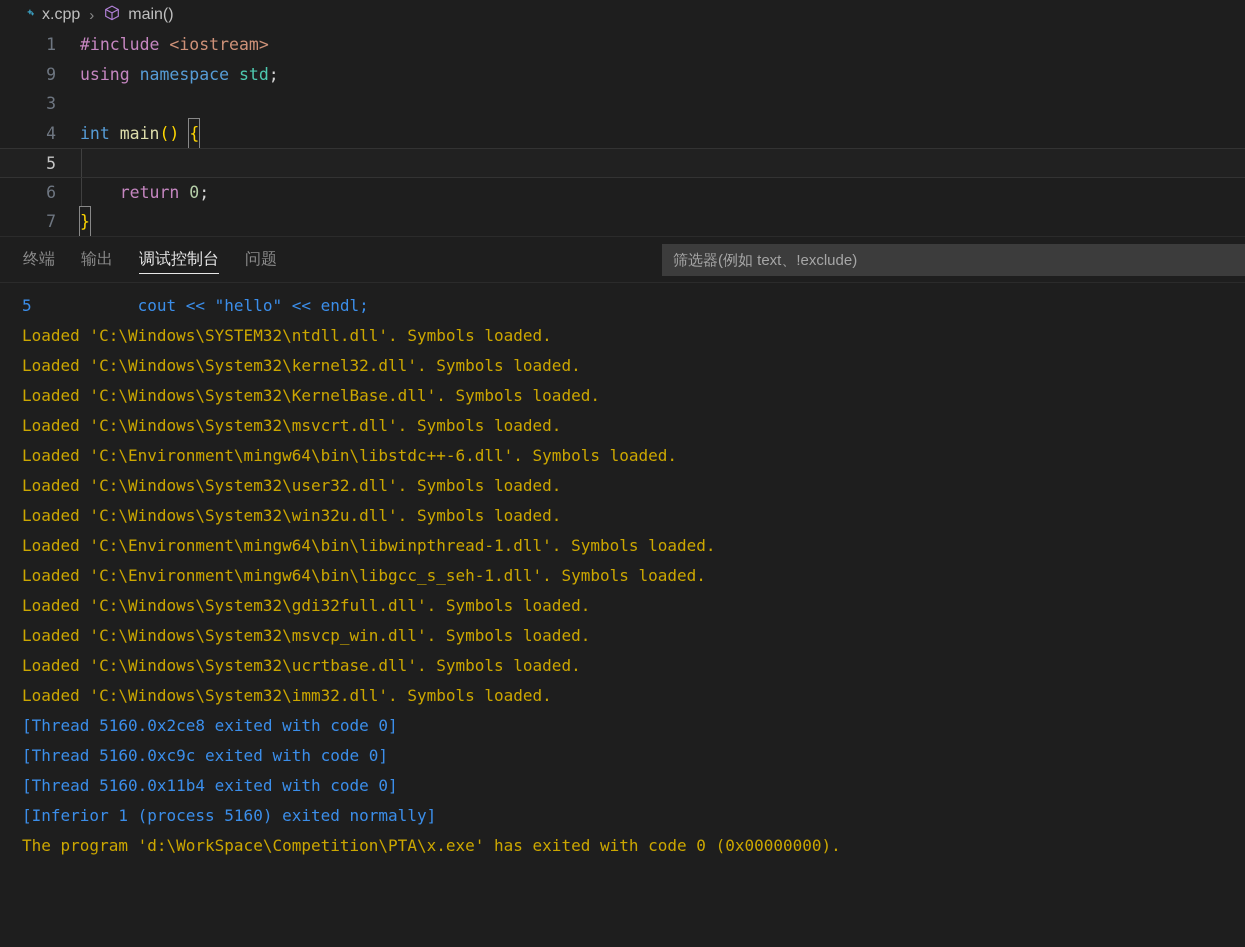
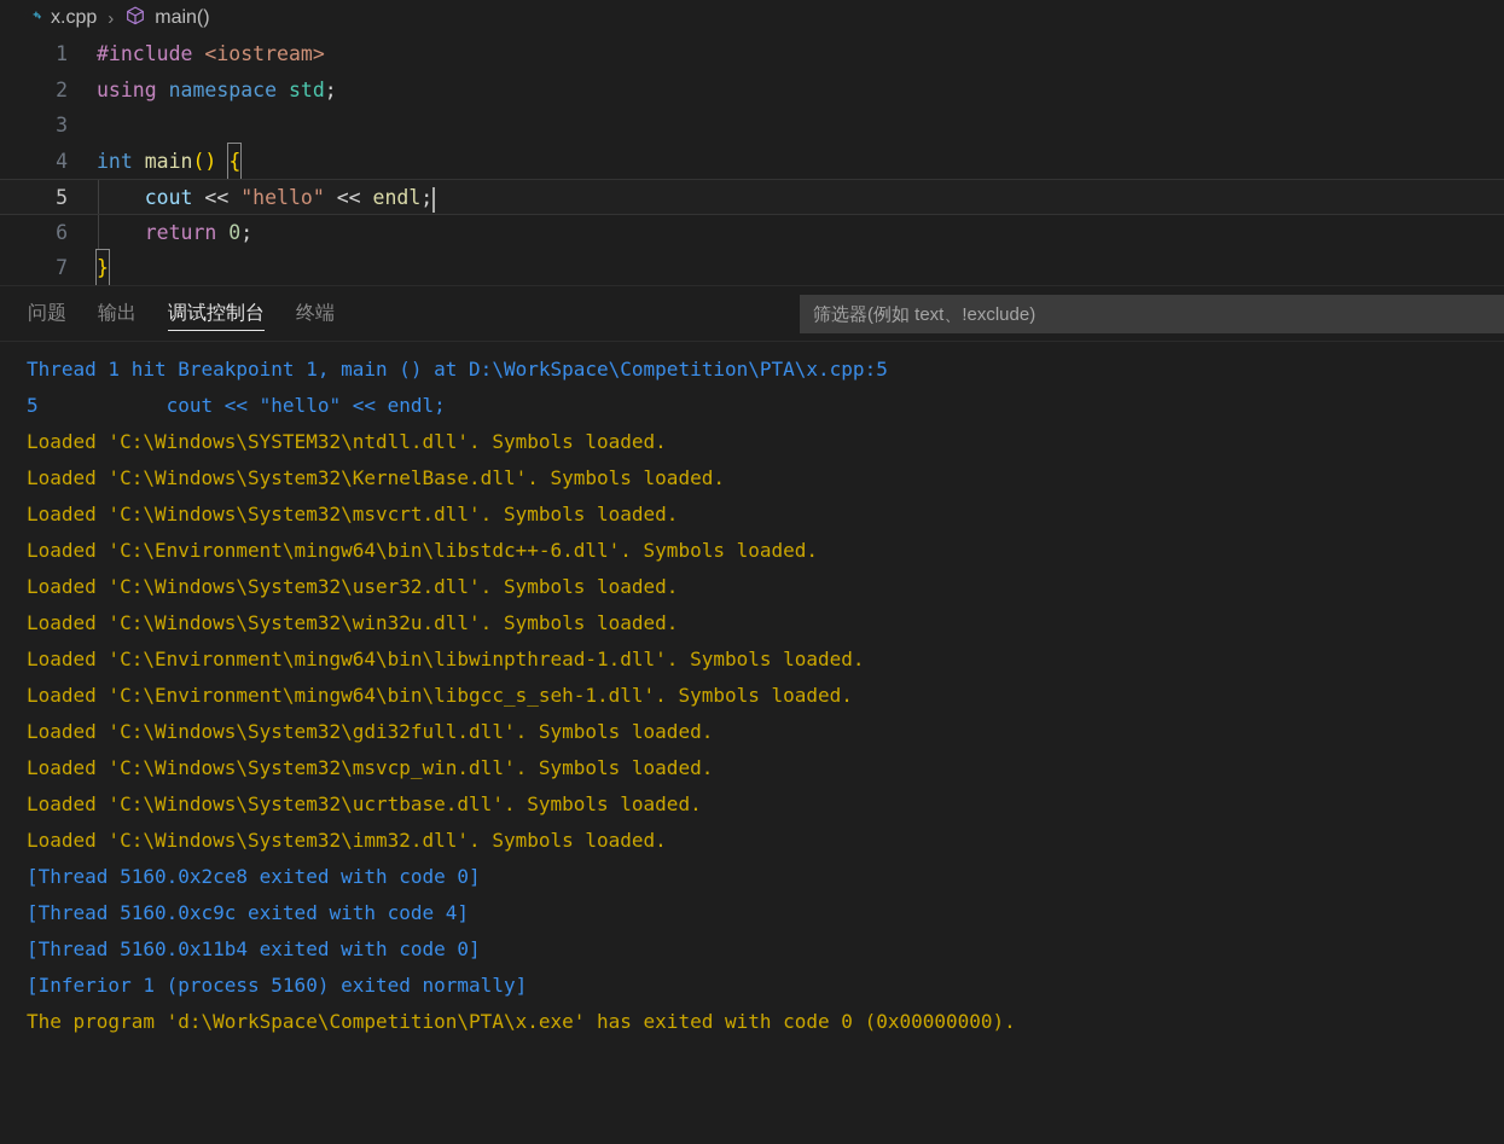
  x.cpp
  ›
  main()
  1
  #include <iostream>
- 9
+ 2
  using namespace std;
  3
  4
  int main() {
  5
+ cout << "hello" << endl;
  6
  return 0;
  7
  }
- 终端
+ 问题
  输出
  调试控制台
- 问题
+ 终端
  筛选器(例如 text、!exclude)
+ Thread 1 hit Breakpoint 1, main () at D:\WorkSpace\Competition\PTA\x.cpp:5
  5 cout << "hello" << endl;
  Loaded 'C:\Windows\SYSTEM32\ntdll.dll'. Symbols loaded.
- Loaded 'C:\Windows\System32\kernel32.dll'. Symbols loaded.
  Loaded 'C:\Windows\System32\KernelBase.dll'. Symbols loaded.
  Loaded 'C:\Windows\System32\msvcrt.dll'. Symbols loaded.
  Loaded 'C:\Environment\mingw64\bin\libstdc++-6.dll'. Symbols loaded.
  Loaded 'C:\Windows\System32\user32.dll'. Symbols loaded.
  Loaded 'C:\Windows\System32\win32u.dll'. Symbols loaded.
  Loaded 'C:\Environment\mingw64\bin\libwinpthread-1.dll'. Symbols loaded.
  Loaded 'C:\Environment\mingw64\bin\libgcc_s_seh-1.dll'. Symbols loaded.
  Loaded 'C:\Windows\System32\gdi32full.dll'. Symbols loaded.
  Loaded 'C:\Windows\System32\msvcp_win.dll'. Symbols loaded.
  Loaded 'C:\Windows\System32\ucrtbase.dll'. Symbols loaded.
  Loaded 'C:\Windows\System32\imm32.dll'. Symbols loaded.
  [Thread 5160.0x2ce8 exited with code 0]
- [Thread 5160.0xc9c exited with code 0]
+ [Thread 5160.0xc9c exited with code 4]
  [Thread 5160.0x11b4 exited with code 0]
  [Inferior 1 (process 5160) exited normally]
  The program 'd:\WorkSpace\Competition\PTA\x.exe' has exited with code 0 (0x00000000).
